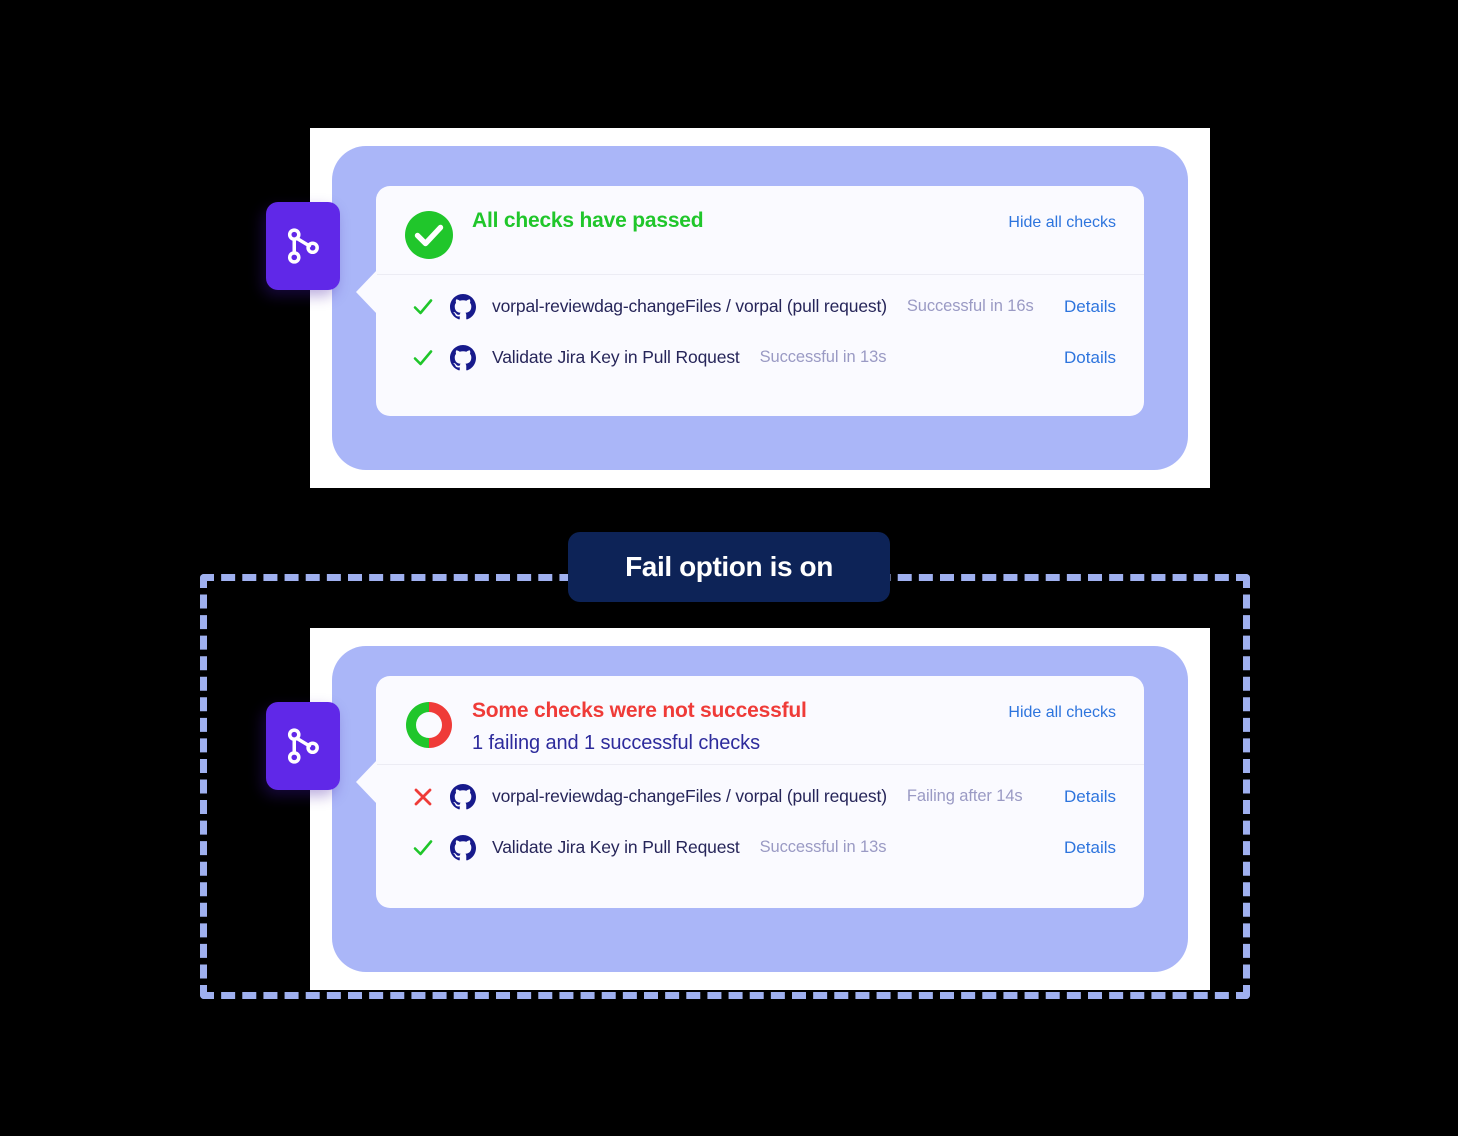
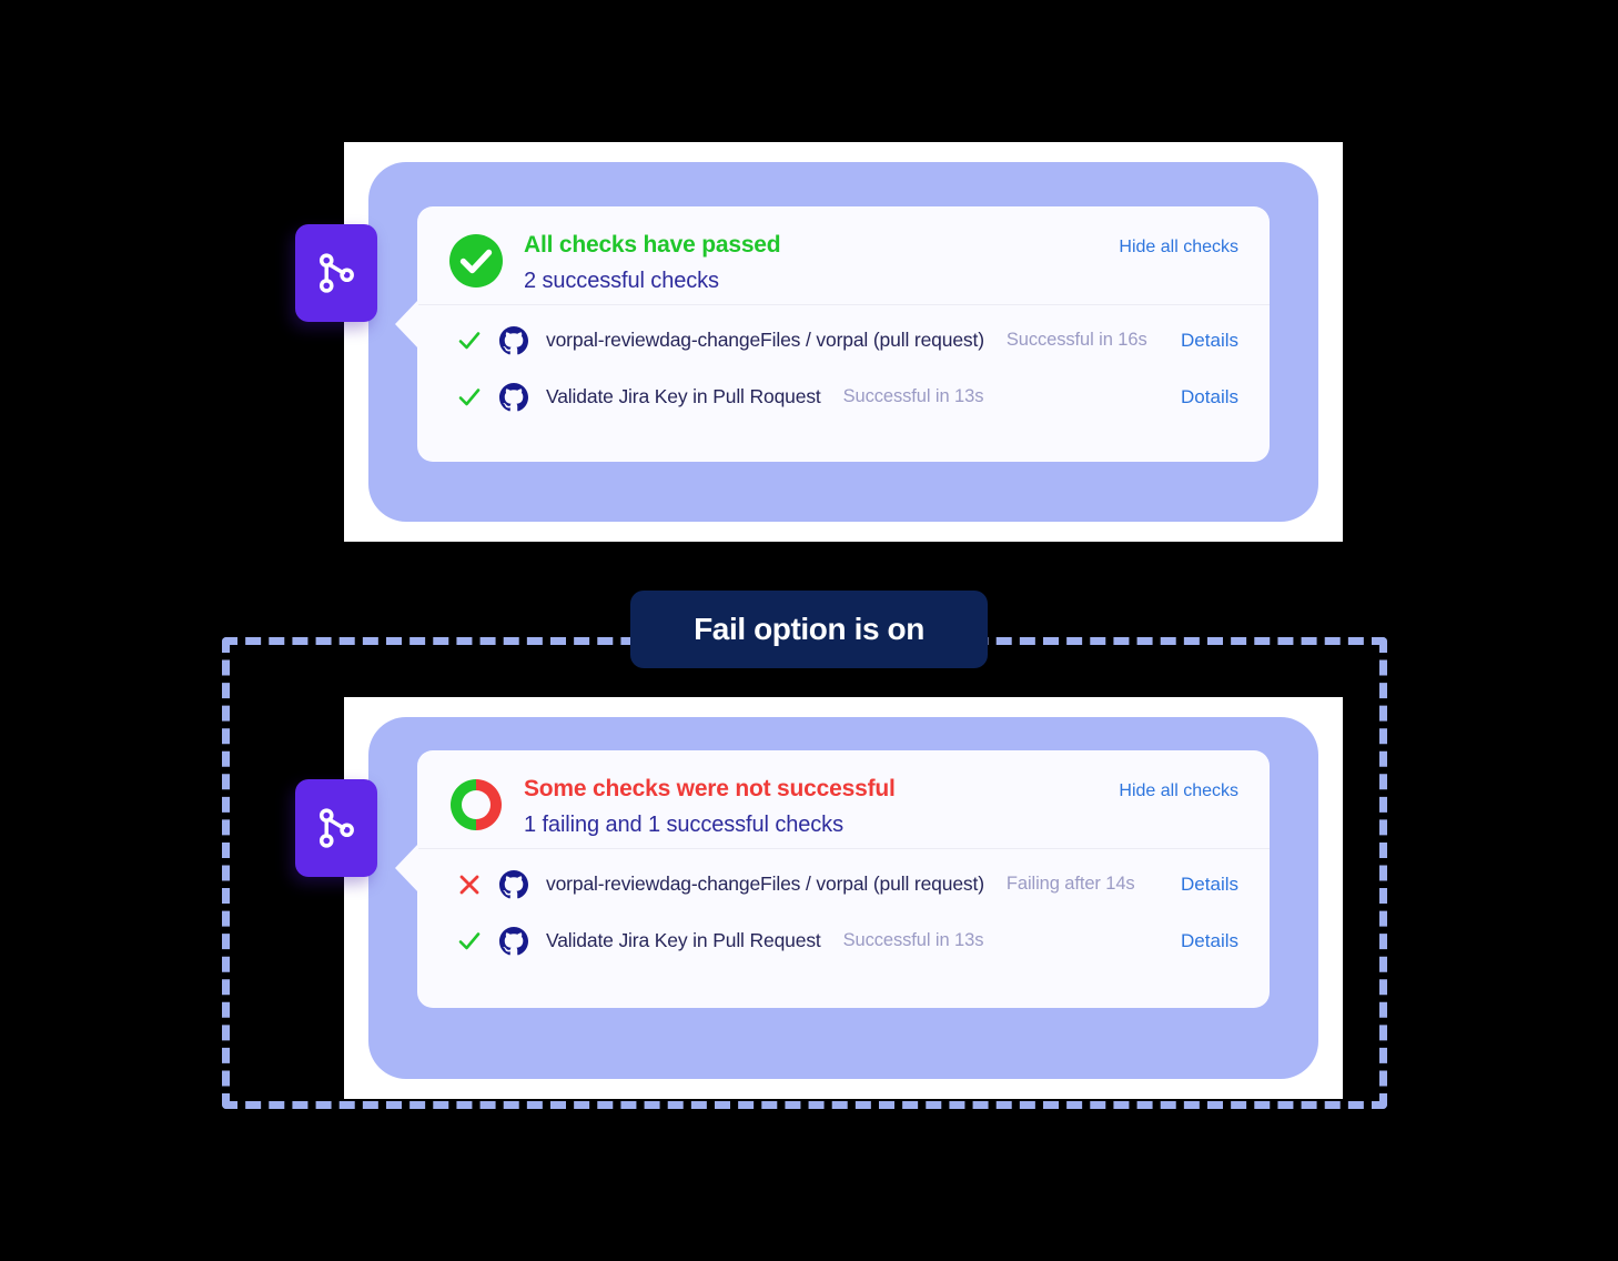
  All checks have passed
+ 2 successful checks
  Hide all checks
  vorpal-reviewdag-changeFiles / vorpal (pull request)
  Successful in 16s
  Details
  Validate Jira Key in Pull Roquest
  Successful in 13s
  Dotails
  Fail option is on
  Some checks were not successful
  1 failing and 1 successful checks
  Hide all checks
  vorpal-reviewdag-changeFiles / vorpal (pull request)
  Failing after 14s
  Details
  Validate Jira Key in Pull Request
  Successful in 13s
  Details
